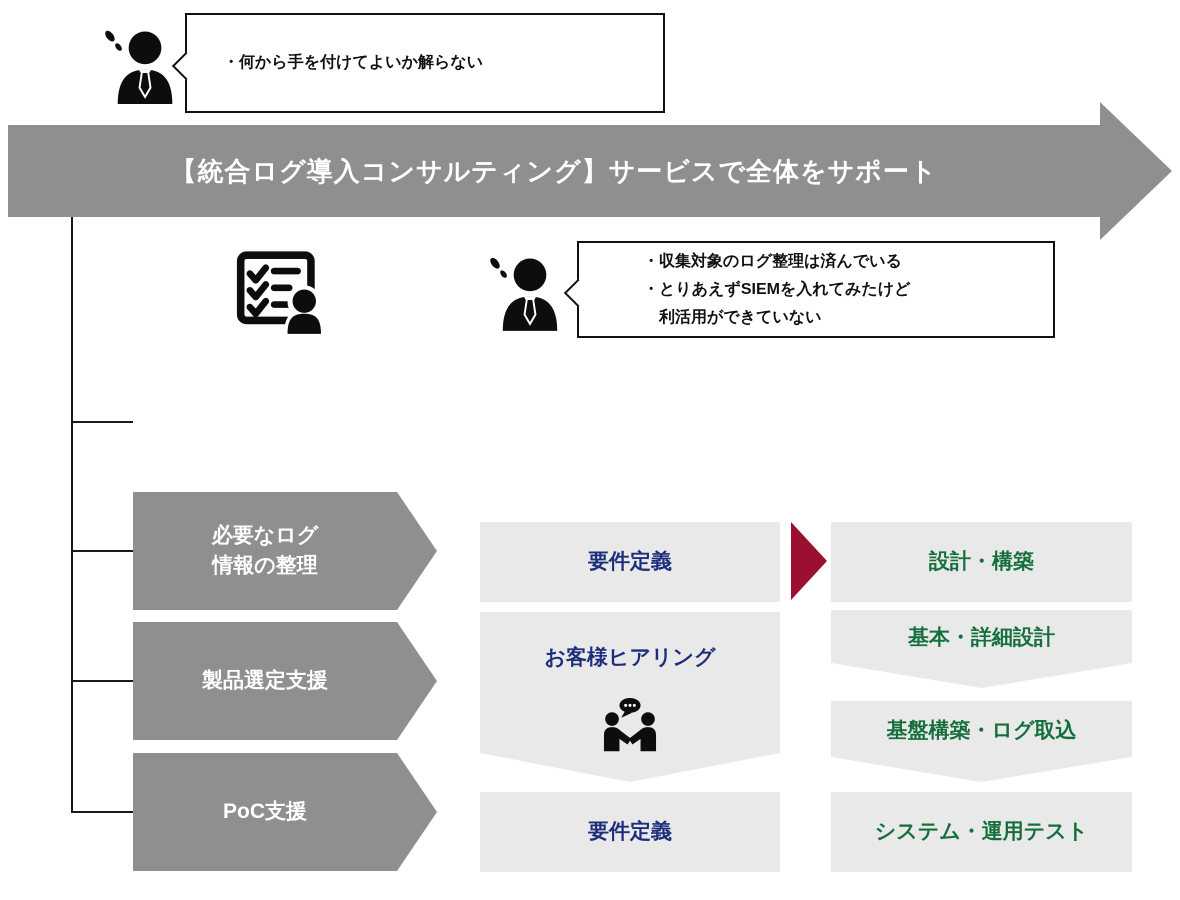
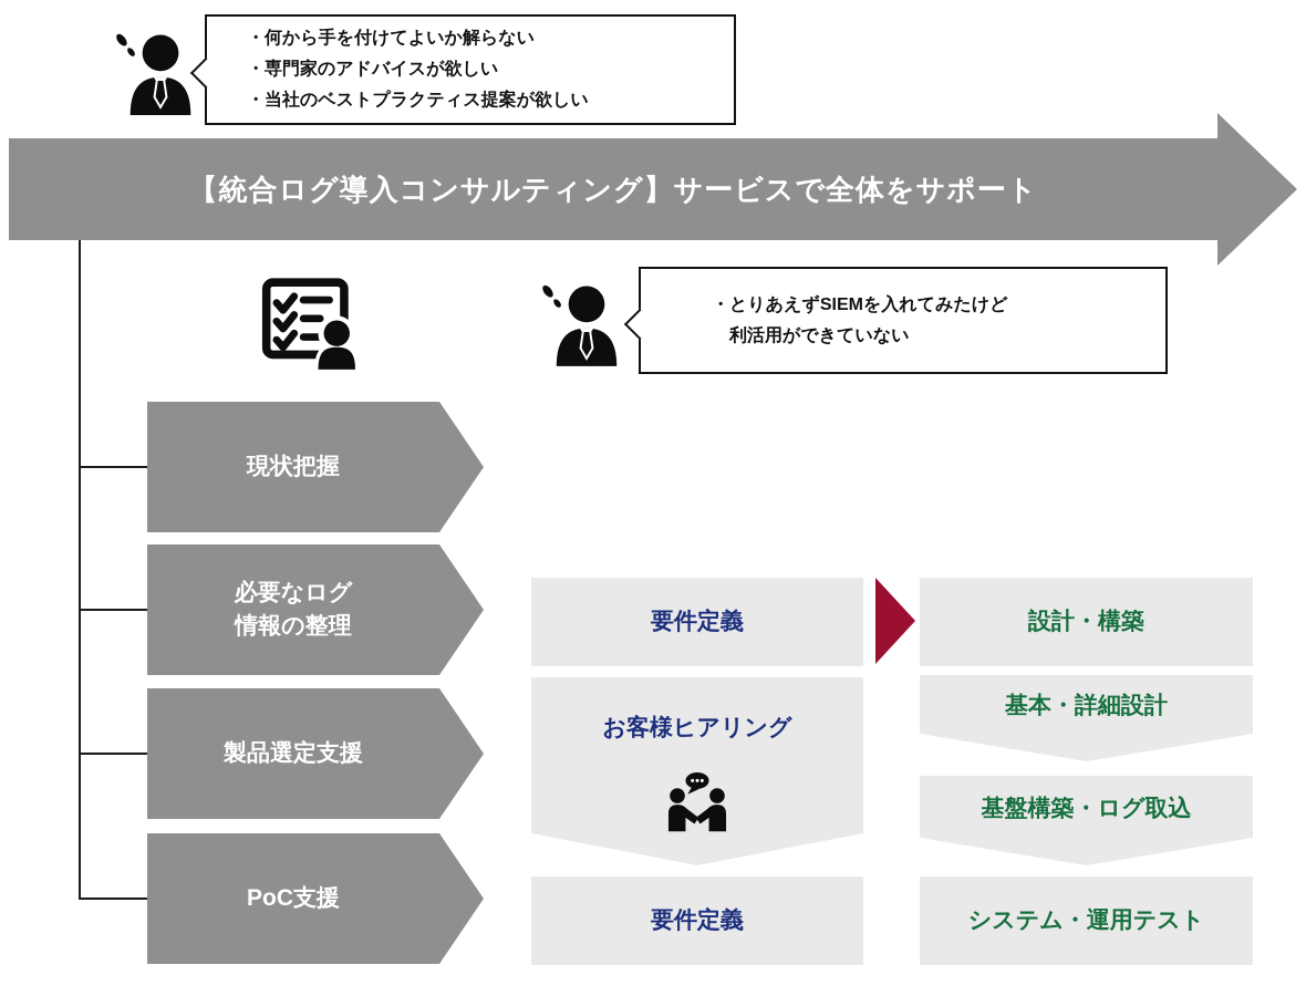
  ・何から手を付けてよいか解らない
+ ・専門家のアドバイスが欲しい
+ ・当社のベストプラクティス提案が欲しい
  【統合ログ導入コンサルティング】サービスで全体をサポート
- ・収集対象のログ整理は済んでいる
  ・とりあえずSIEMを入れてみたけど
  利活用ができていない
+ 現状把握
  必要なログ
  情報の整理
  製品選定支援
  PoC支援
  要件定義
  お客様ヒアリング
  要件定義
  設計・構築
  基本・詳細設計
  基盤構築・ログ取込
  システム・運用テスト
